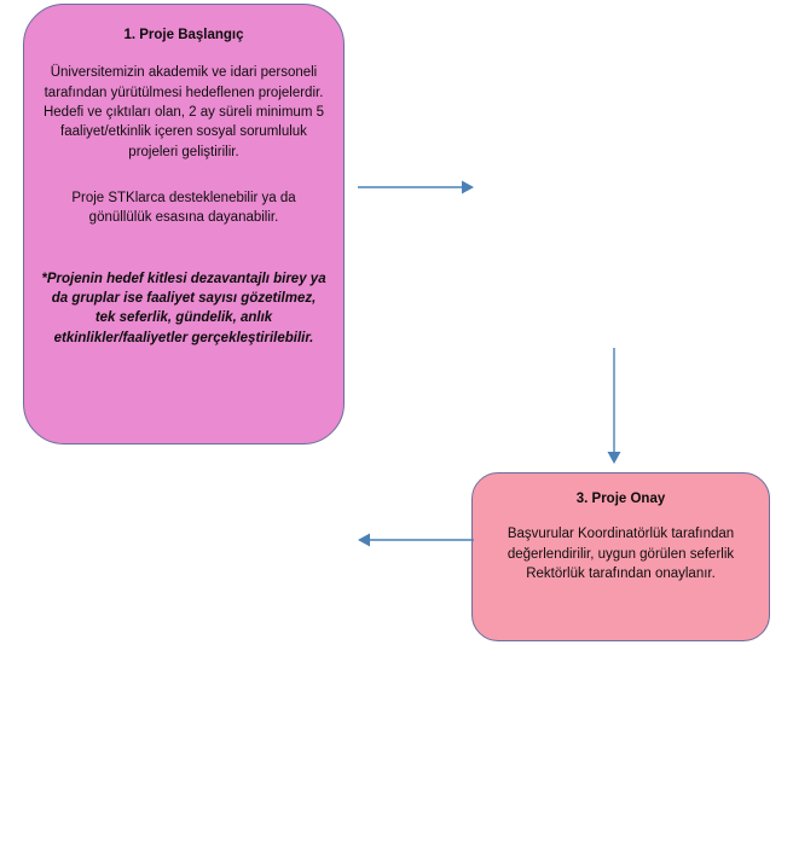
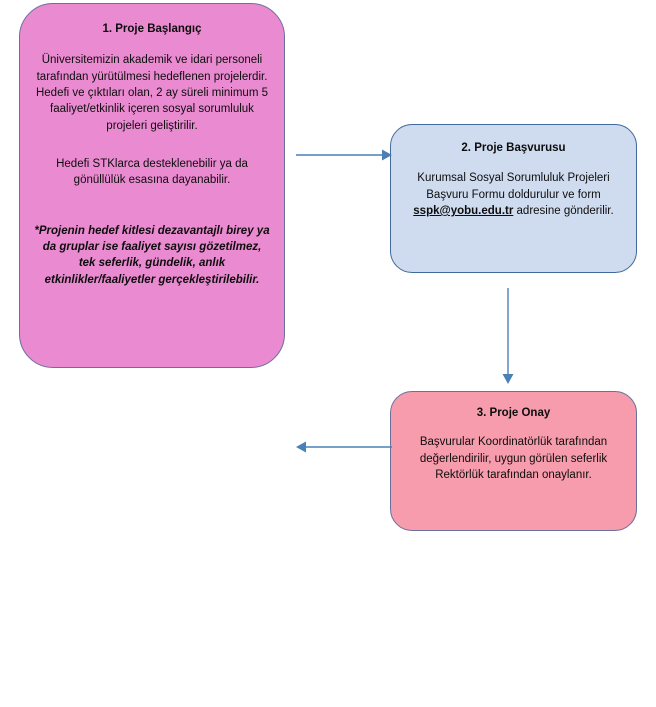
  1. Proje Başlangıç
  Üniversitemizin akademik ve idari personeli tarafından yürütülmesi hedeflenen projelerdir. Hedefi ve çıktıları olan, 2 ay süreli minimum 5 faaliyet/etkinlik içeren sosyal sorumluluk projeleri geliştirilir.
- Proje STKlarca desteklenebilir ya da gönüllülük esasına dayanabilir.
+ Hedefi STKlarca desteklenebilir ya da gönüllülük esasına dayanabilir.
  *Projenin hedef kitlesi dezavantajlı birey ya da gruplar ise faaliyet sayısı gözetilmez, tek seferlik, gündelik, anlık etkinlikler/faaliyetler gerçekleştirilebilir.
+ 2. Proje Başvurusu
+ Kurumsal Sosyal Sorumluluk Projeleri Başvuru Formu doldurulur ve form sspk@yobu.edu.tr adresine gönderilir.
  3. Proje Onay
  Başvurular Koordinatörlük tarafından değerlendirilir, uygun görülen seferlik Rektörlük tarafından onaylanır.
